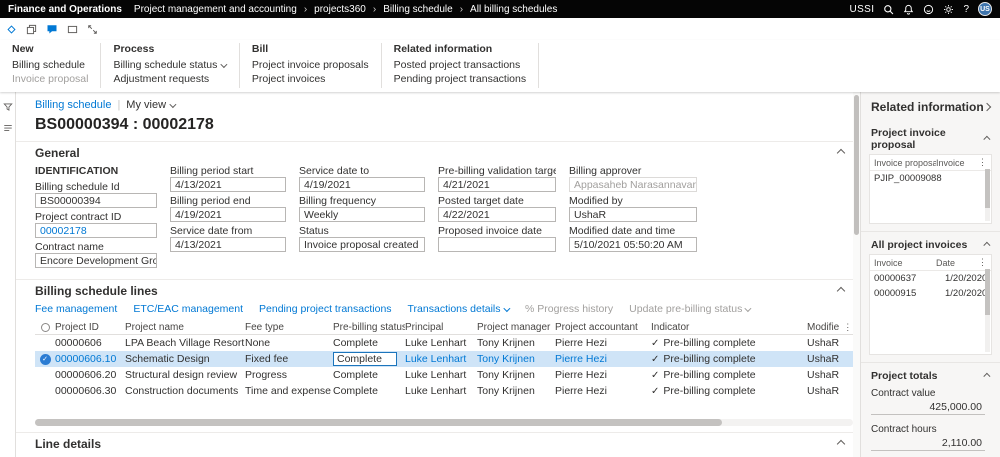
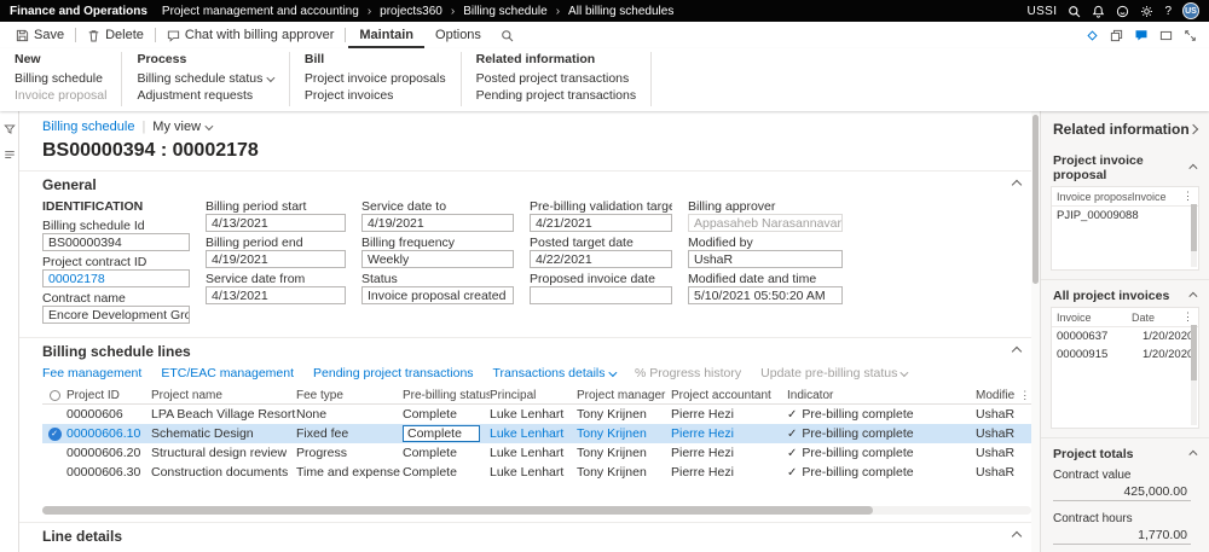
  Finance and Operations
  Project management and accounting
  ›
  projects360
  ›
  Billing schedule
  ›
  All billing schedules
  USSI
  ?
+ Save
+ Delete
+ Chat with billing approver
+ Maintain
+ Options
  New
  Billing schedule
  Invoice proposal
  Process
  Billing schedule status
  Adjustment requests
  Bill
  Project invoice proposals
  Project invoices
  Related information
  Posted project transactions
  Pending project transactions
  Billing schedule
  |
  My view
  BS00000394 : 00002178
  General
  IDENTIFICATION
  Billing schedule Id
  BS00000394
  Project contract ID
  00002178
  Contract name
  Encore Development Gro
  Billing period start
  4/13/2021
  Billing period end
  4/19/2021
  Service date from
  4/13/2021
  Service date to
  4/19/2021
  Billing frequency
  Weekly
  Status
  Invoice proposal created
  Pre-billing validation targe
  4/21/2021
  Posted target date
  4/22/2021
  Proposed invoice date
  Billing approver
  Appasaheb Narasannavar
  Modified by
  UshaR
  Modified date and time
  5/10/2021 05:50:20 AM
  Billing schedule lines
  Fee management
  ETC/EAC management
  Pending project transactions
  Transactions details
  % Progress history
  Update pre-billing status
  Project ID
  Project name
  Fee type
  Pre-billing status
  Principal
  Project manager
  Project accountant
  Indicator
  Modifie ⋮
  00000606
  LPA Beach Village Resort
  None
  Complete
  Luke Lenhart
  Tony Krijnen
  Pierre Hezi
  ✓
  Pre-billing complete
  UshaR
  00000606.10
  Schematic Design
  Fixed fee
  Complete
  Luke Lenhart
  Tony Krijnen
  Pierre Hezi
  ✓
  Pre-billing complete
  UshaR
  00000606.20
  Structural design review
  Progress
  Complete
  Luke Lenhart
  Tony Krijnen
  Pierre Hezi
  ✓
  Pre-billing complete
  UshaR
  00000606.30
  Construction documents
  Time and expense
  Complete
  Luke Lenhart
  Tony Krijnen
  Pierre Hezi
  ✓
  Pre-billing complete
  UshaR
  Line details
  Related information
  Project invoice proposal
  Invoice proposa
  Invoice
  ⋮
  PJIP_00009088
  All project invoices
  Invoice
  Date
  ⋮
  00000637
  1/20/202
  00000915
  1/20/202
  Project totals
  Contract value
  425,000.00
  Contract hours
- 2,110.00
+ 1,770.00
